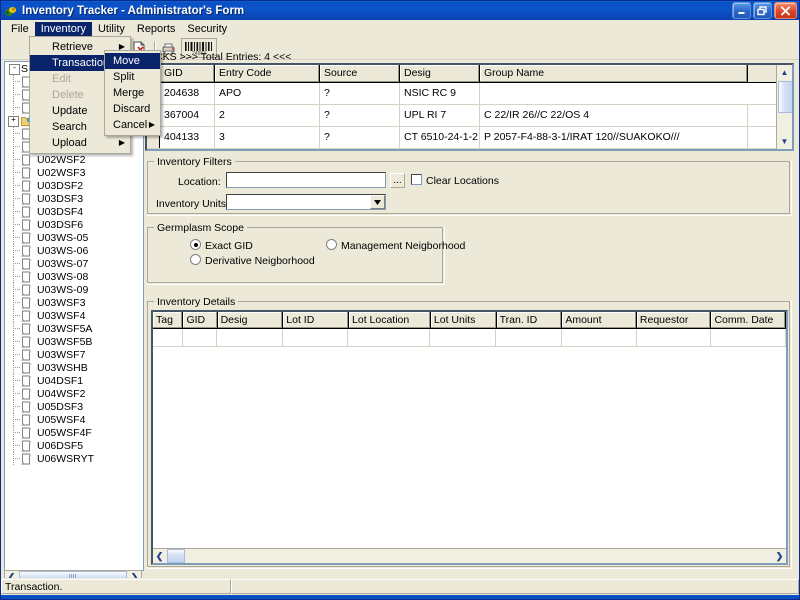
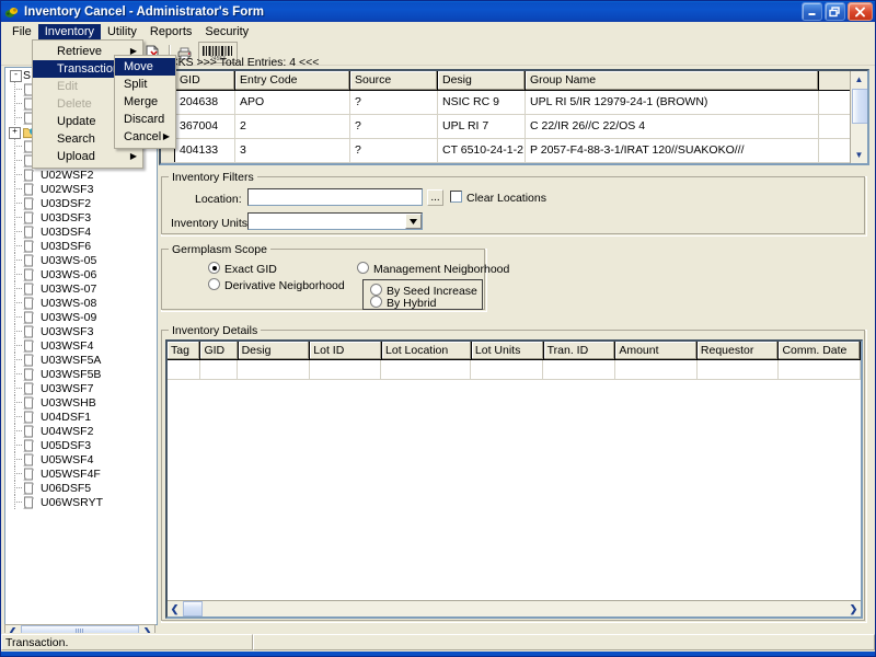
- Inventory Tracker - Administrator's Form
+ Inventory Cancel - Administrator's Form
  File
  Inventory
  Utility
  Reports
  Security
  -
  S
  +
  U02WSF2
  U02WSF3
  U03DSF2
  U03DSF3
  U03DSF4
  U03DSF6
  U03WS-05
  U03WS-06
  U03WS-07
  U03WS-08
  U03WS-09
  U03WSF3
  U03WSF4
  U03WSF5A
  U03WSF5B
  U03WSF7
  U03WSHB
  U04DSF1
  U04WSF2
  U05DSF3
  U05WSF4
  U05WSF4F
  U06DSF5
  U06WSRYT
  ❮
  ❯
  KS >>> Total Entries: 4 <<<
  GID
  Entry Code
  Source
  Desig
  Group Name
  204638
  APO
  ?
  NSIC RC 9
+ UPL RI 5/IR 12979-24-1 (BROWN)
  367004
  2
  ?
  UPL RI 7
  C 22/IR 26//C 22/OS 4
  404133
  3
  ?
  CT 6510-24-1-2
  P 2057-F4-88-3-1/IRAT 120//SUAKOKO///
  ▲
  ▼
  Inventory Filters
  Location:
  ...
  Clear Locations
  Inventory Units
  Germplasm Scope
  Exact GID
  Derivative Neigborhood
  Management Neigborhood
+ By Seed Increase
+ By Hybrid
  Inventory Details
  Tag
  GID
  Desig
  Lot ID
  Lot Location
  Lot Units
  Tran. ID
  Amount
  Requestor
  Comm. Date
  ❮
  ❯
  Transaction.
  Retrieve
  ▶
  Transactio
  Edit
  Delete
  Update
  Search
  Upload
  ▶
  Move
  Split
  Merge
  Discard
  Cancel
  ▶
